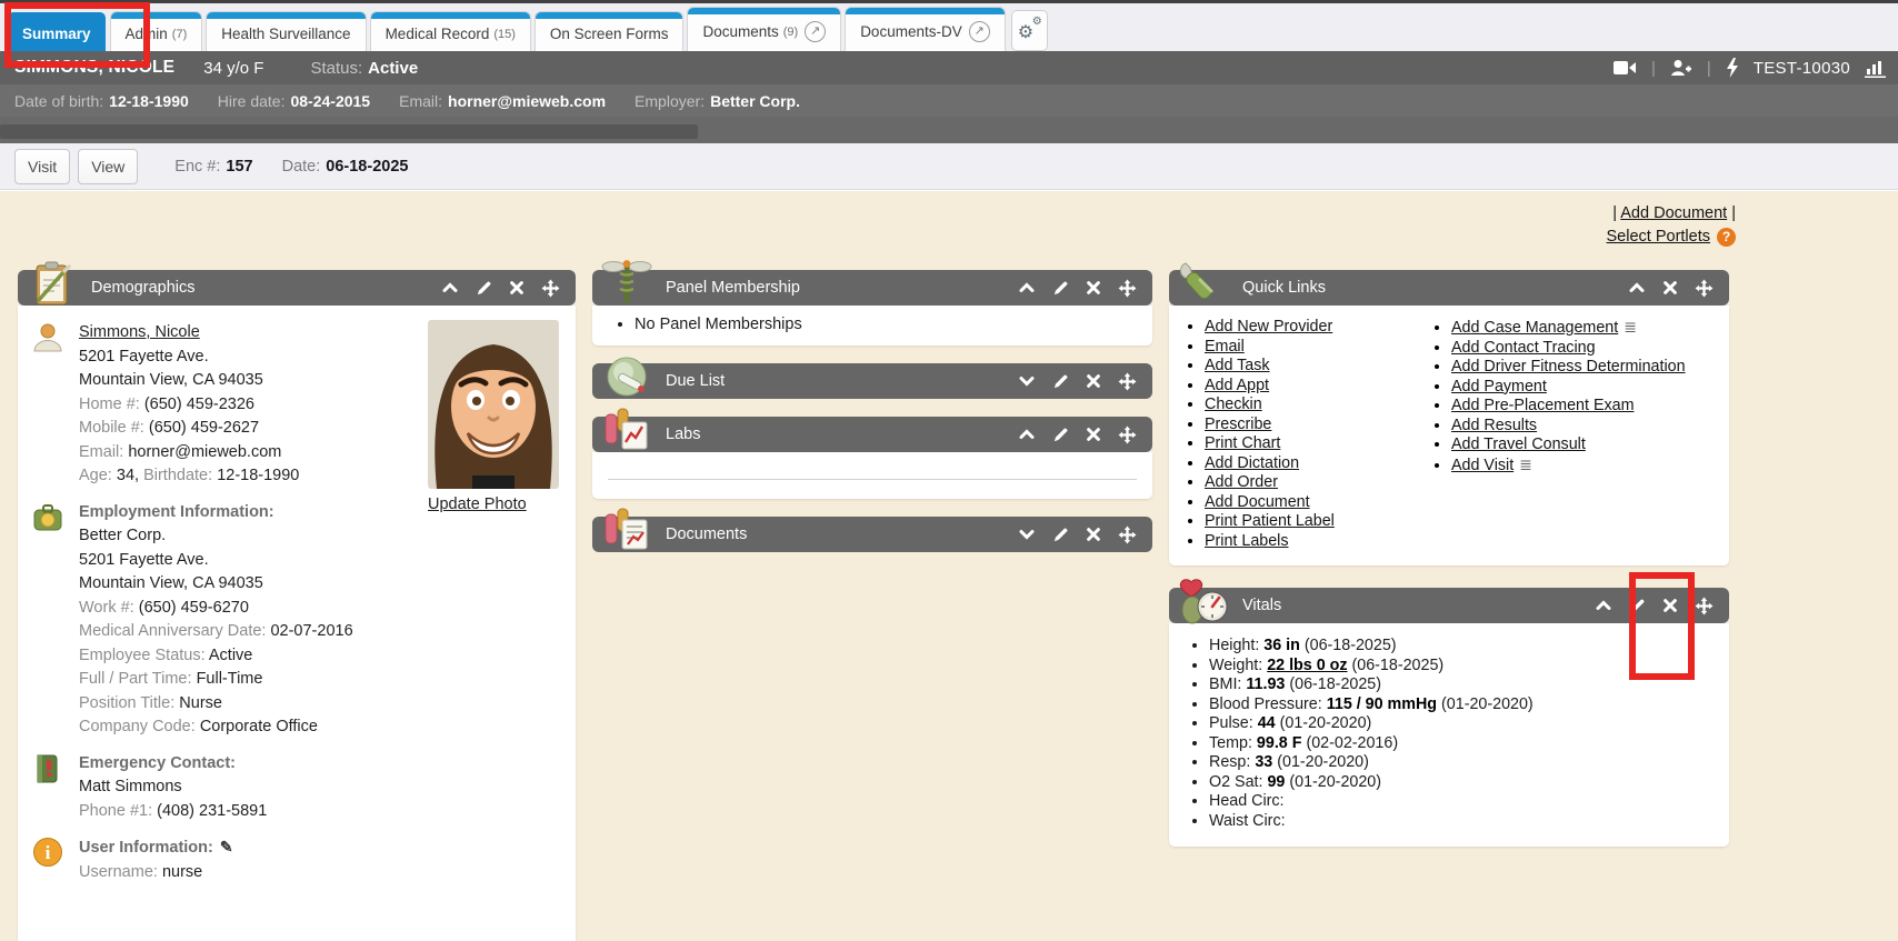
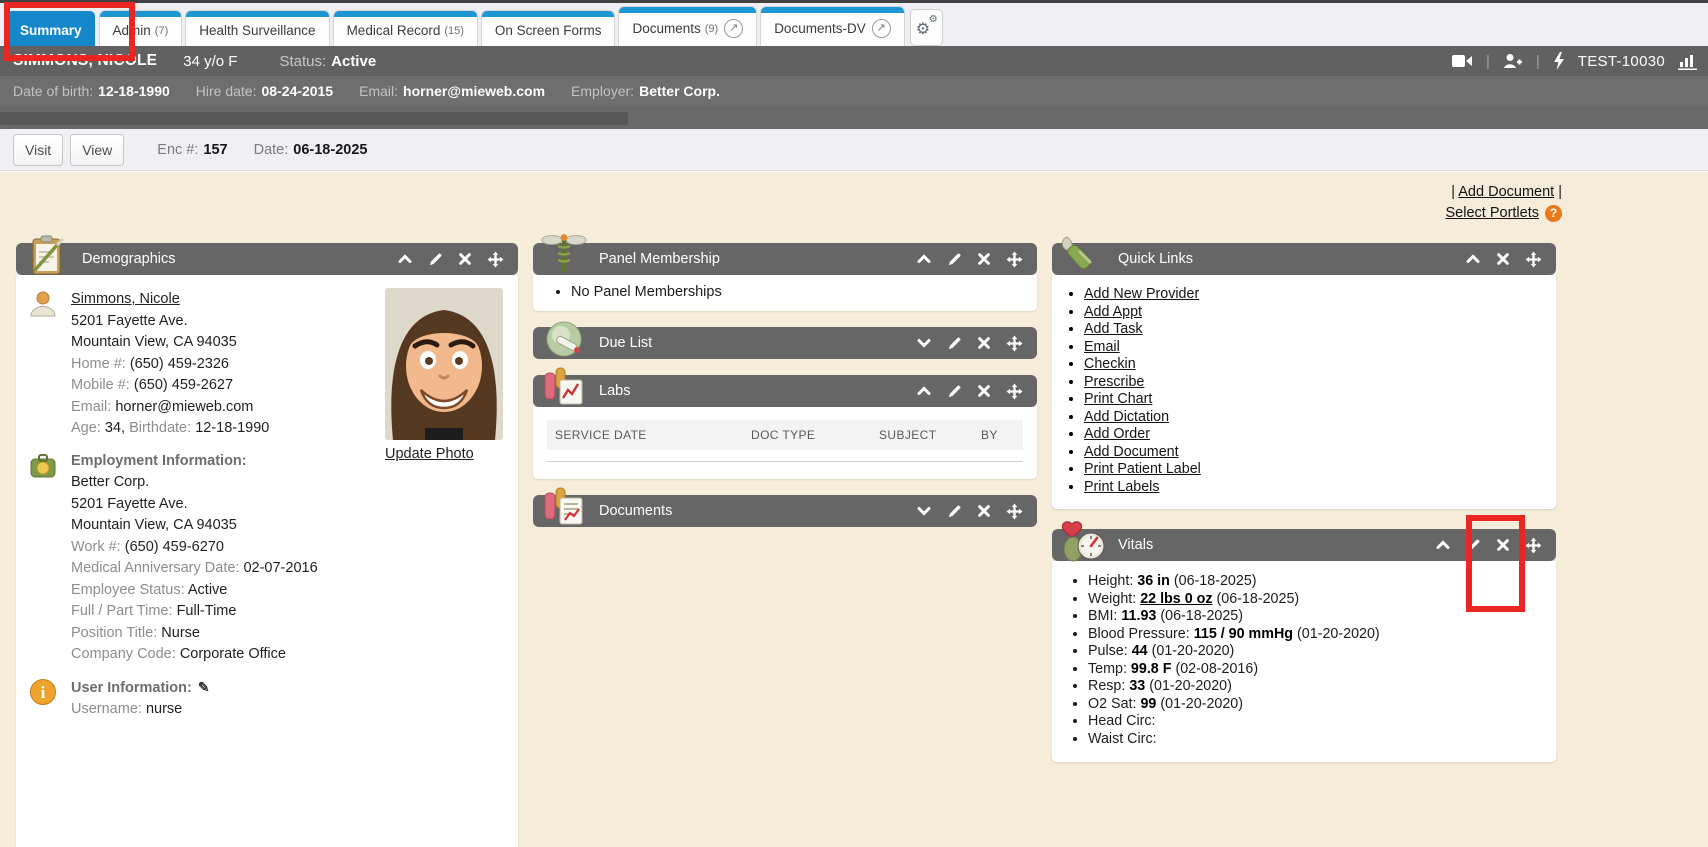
  Summary
  Admin
  (7)
  Health Surveillance
  Medical Record
  (15)
  On Screen Forms
  Documents
  (9)
  ↗
  Documents-DV
  ↗
  ⚙
  ⚙
  SIMMONS, NICOLE
  34 y/o F
  Status:
  Active
  |
  |
  TEST-10030
  Date of birth:
  12-18-1990
  Hire date:
  08-24-2015
  Email:
  horner@mieweb.com
  Employer:
  Better Corp.
  Visit
  View
  Enc #:
  157
  Date:
  06-18-2025
  | Add Document |
  Select Portlets
  ?
  Demographics
  Simmons, Nicole
  5201 Fayette Ave.
  Mountain View, CA 94035
  Home #: (650) 459-2326
  Mobile #: (650) 459-2627
  Email: horner@mieweb.com
  Age: 34, Birthdate: 12-18-1990
  Employment Information:
  Better Corp.
  5201 Fayette Ave.
  Mountain View, CA 94035
  Work #: (650) 459-6270
  Medical Anniversary Date: 02-07-2016
  Employee Status: Active
  Full / Part Time: Full-Time
  Position Title: Nurse
  Company Code: Corporate Office
- Emergency Contact:
- Matt Simmons
- Phone #1: (408) 231-5891
  i
  User Information: ✎
  Username: nurse
  Update Photo
  Panel Membership
  No Panel Memberships
  Due List
  Labs
+ SERVICE DATE
+ DOC TYPE
+ SUBJECT
+ BY
  Documents
  Quick Links
  Add New Provider
- Email
+ Add Appt
  Add Task
- Add Appt
+ Email
  Checkin
  Prescribe
  Print Chart
  Add Dictation
  Add Order
  Add Document
  Print Patient Label
  Print Labels
- Add Case Management ≣
- Add Contact Tracing
- Add Driver Fitness Determination
- Add Payment
- Add Pre-Placement Exam
- Add Results
- Add Travel Consult
- Add Visit ≣
  Vitals
  Height: 36 in (06-18-2025)
  Weight: 22 lbs 0 oz (06-18-2025)
  BMI: 11.93 (06-18-2025)
  Blood Pressure: 115 / 90 mmHg (01-20-2020)
  Pulse: 44 (01-20-2020)
- Temp: 99.8 F (02-02-2016)
+ Temp: 99.8 F (02-08-2016)
  Resp: 33 (01-20-2020)
  O2 Sat: 99 (01-20-2020)
  Head Circ:
  Waist Circ:
